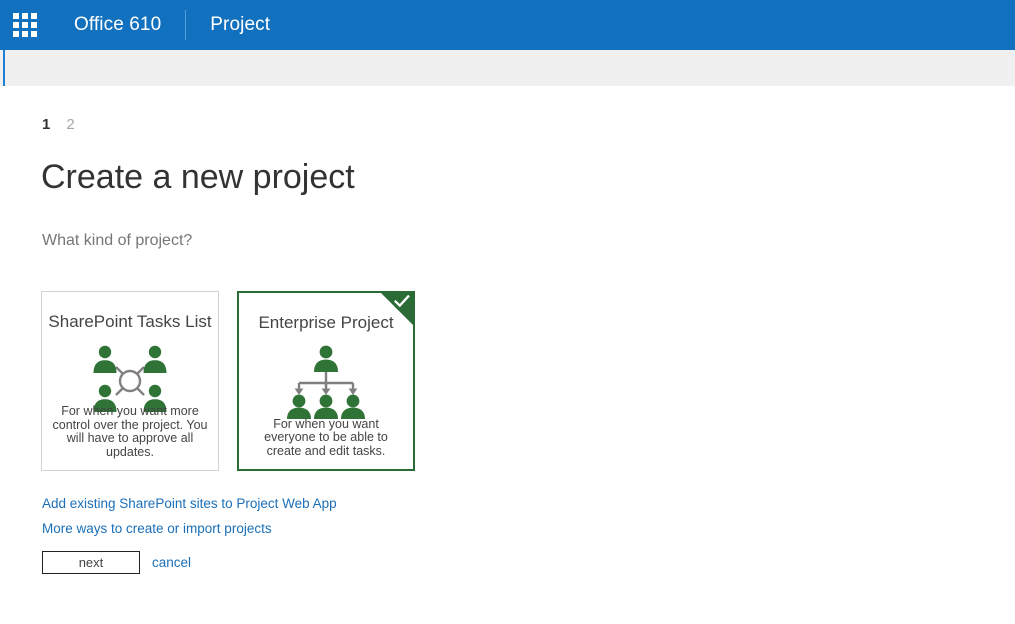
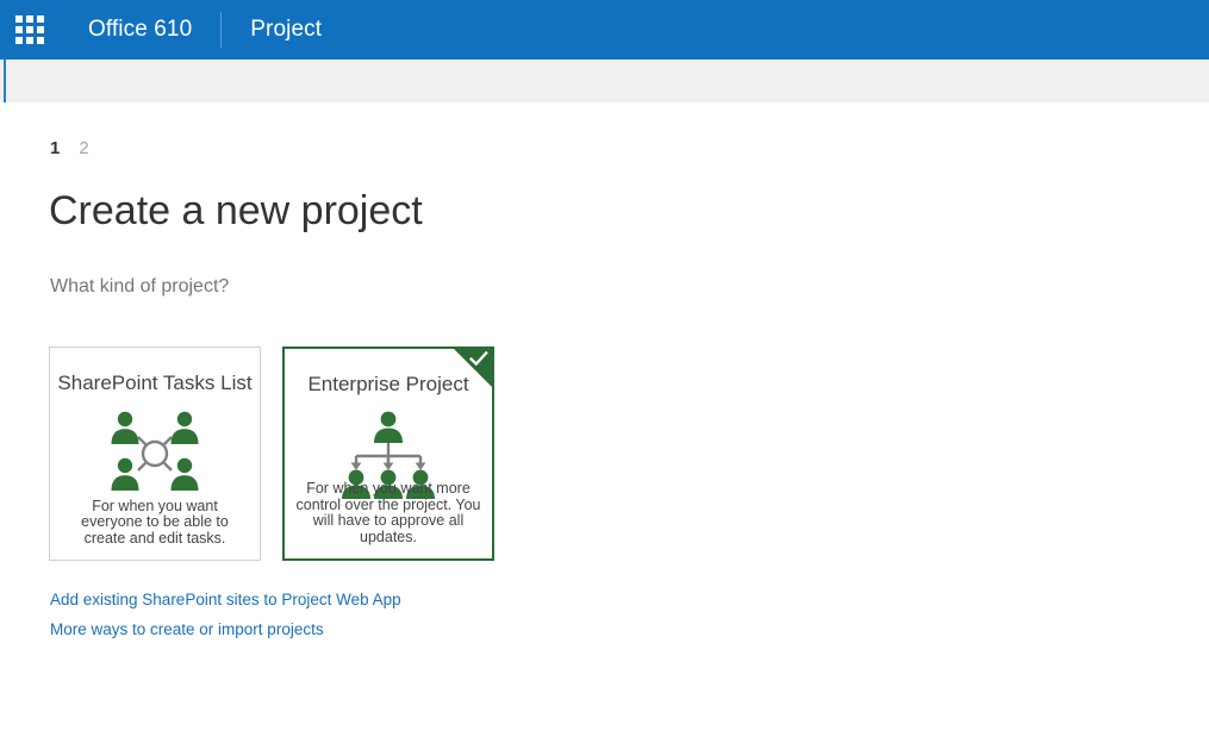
  Office 610
  Project
  1 2
  Create a new project
  What kind of project?
  SharePoint Tasks List
- For when you want more control over the project. You will have to approve all updates.
+ For when you want everyone to be able to create and edit tasks.
  Enterprise Project
- For when you want everyone to be able to create and edit tasks.
+ For when you want more control over the project. You will have to approve all updates.
  Add existing SharePoint sites to Project Web App
  More ways to create or import projects
- next
- cancel
